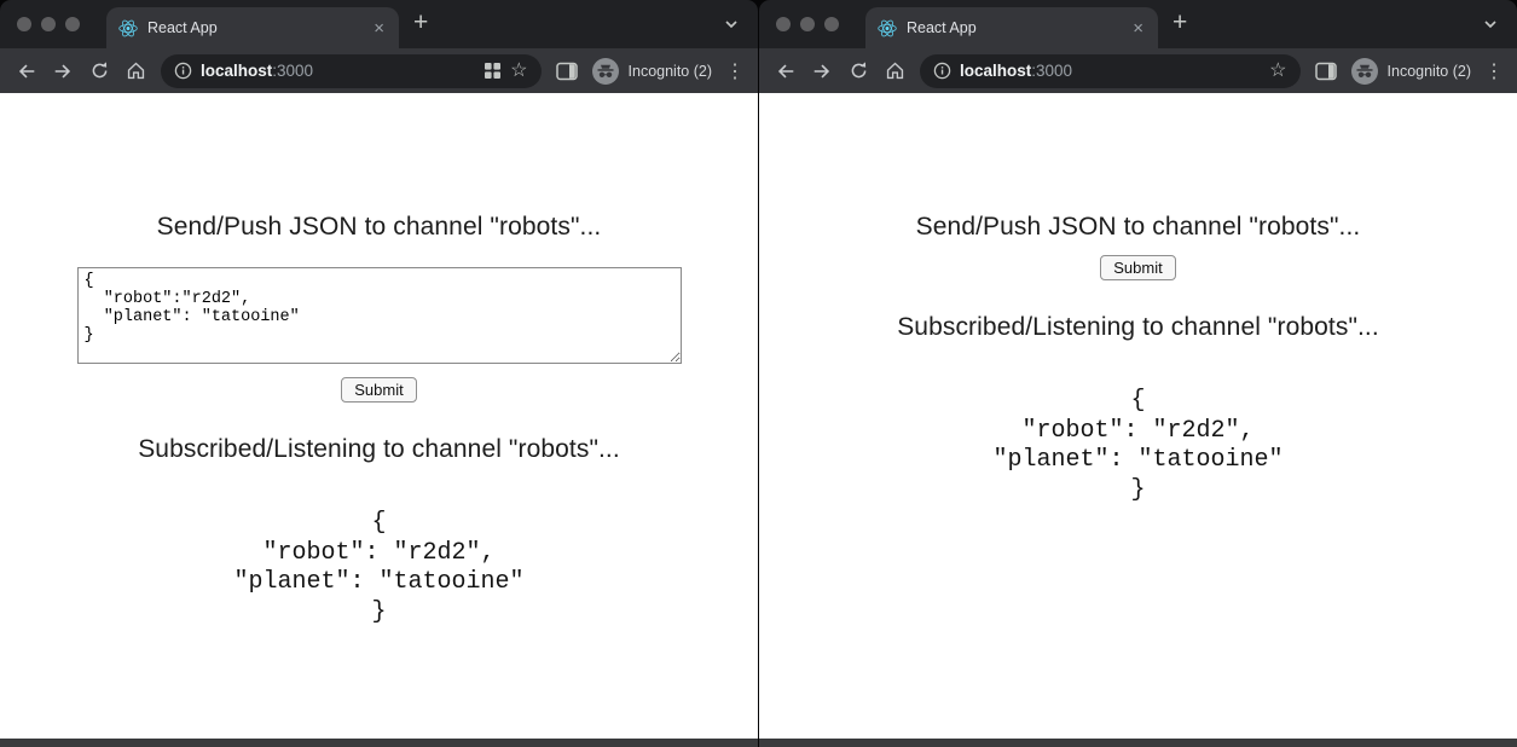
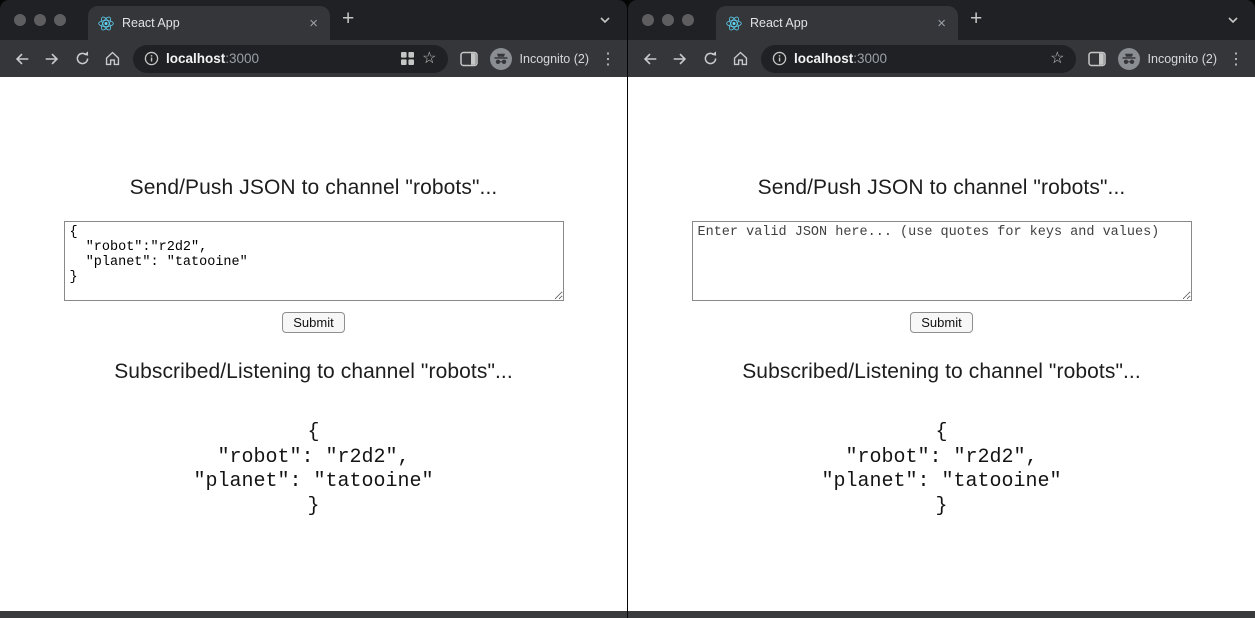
  React App
  ×
  +
  localhost:3000
  ☆
  Incognito (2)
  ⋮
  Send/Push JSON to channel "robots"...
  {
  "robot":"r2d2",
  "planet": "tatooine"
  }
  Submit
  Subscribed/Listening to channel "robots"...
  {
  "robot": "r2d2",
  "planet": "tatooine"
  }
  React App
  ×
  +
  localhost:3000
  ☆
  Incognito (2)
  ⋮
  Send/Push JSON to channel "robots"...
+ Enter valid JSON here... (use quotes for keys and values)
  Submit
  Subscribed/Listening to channel "robots"...
  {
  "robot": "r2d2",
  "planet": "tatooine"
  }
